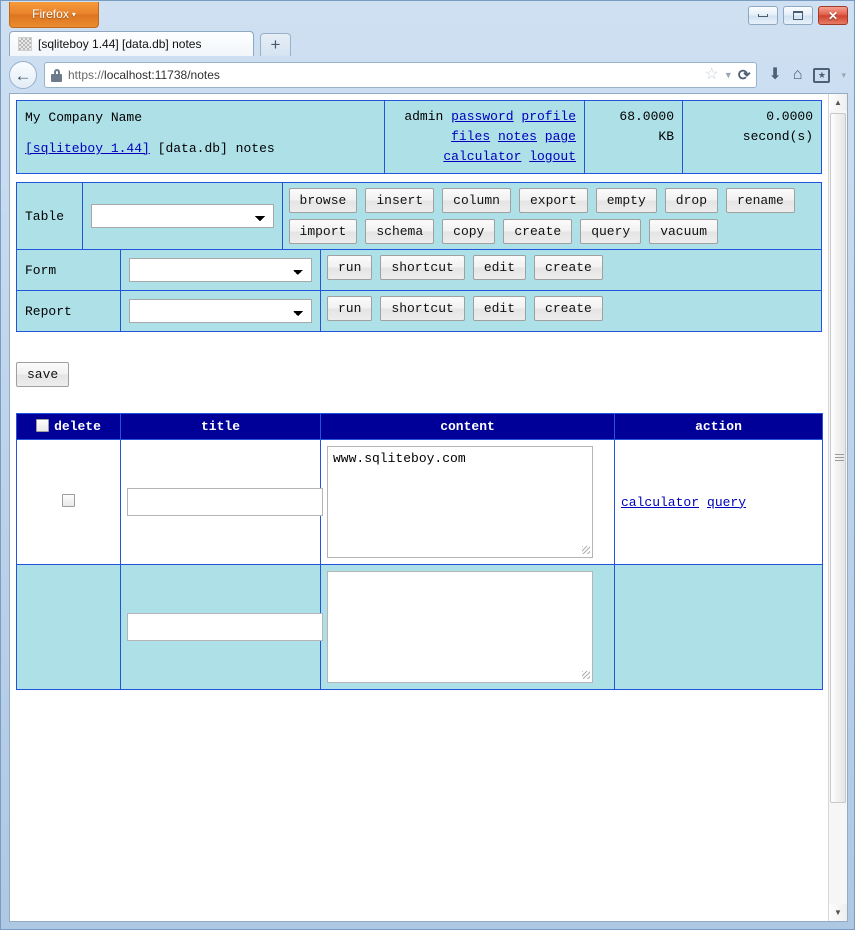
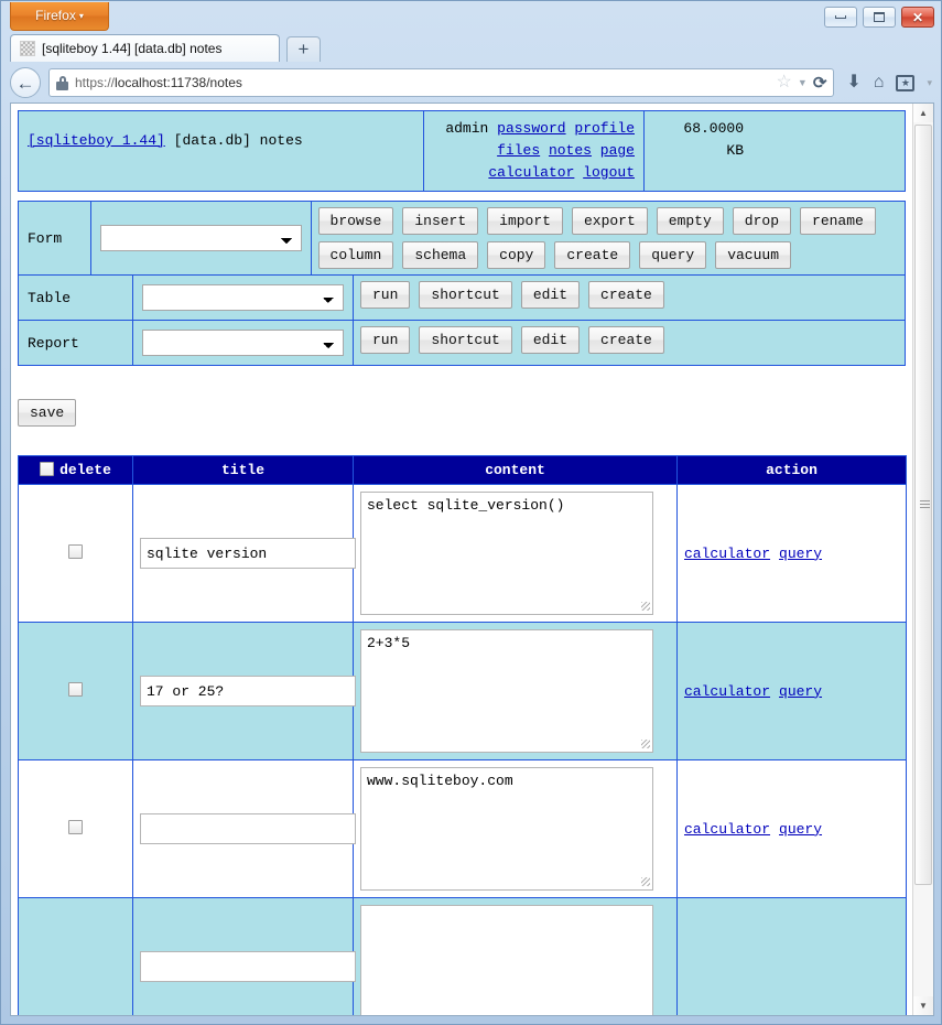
  Firefox ▾
  ✕
  [sqliteboy 1.44] [data.db] notes
  +
  ←
  https://localhost:11738/notes
  ☆
  ▼
  ⟳
  ⬇
  ⌂
  ★
  ▾
- My Company Name
  [sqliteboy 1.44] [data.db] notes
  admin password profile files notes page calculator logout
  68.0000
  KB
- 0.0000
- second(s)
- Table
+ Form
  browse
  insert
- column
+ import
  export
  empty
  drop
  rename
- import
+ column
  schema
  copy
  create
  query
  vacuum
- Form
+ Table
  run
  shortcut
  edit
  create
  Report
  run
  shortcut
  edit
  create
  save
  delete	title	content	action
+ 	sqlite version	select sqlite_version()	calculator query
+ 	17 or 25?	2+3*5	calculator query
  		www.sqliteboy.com	calculator query
  ▲
  ▼
